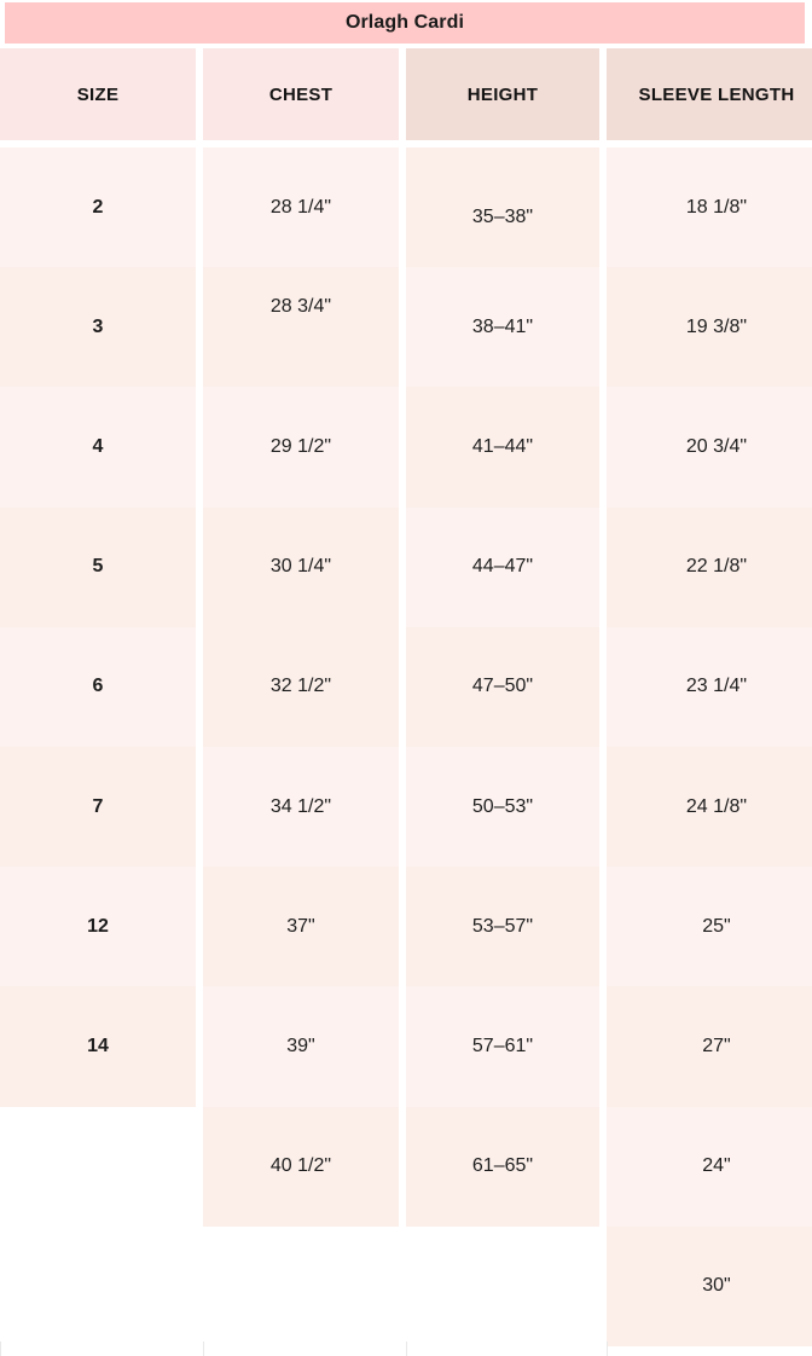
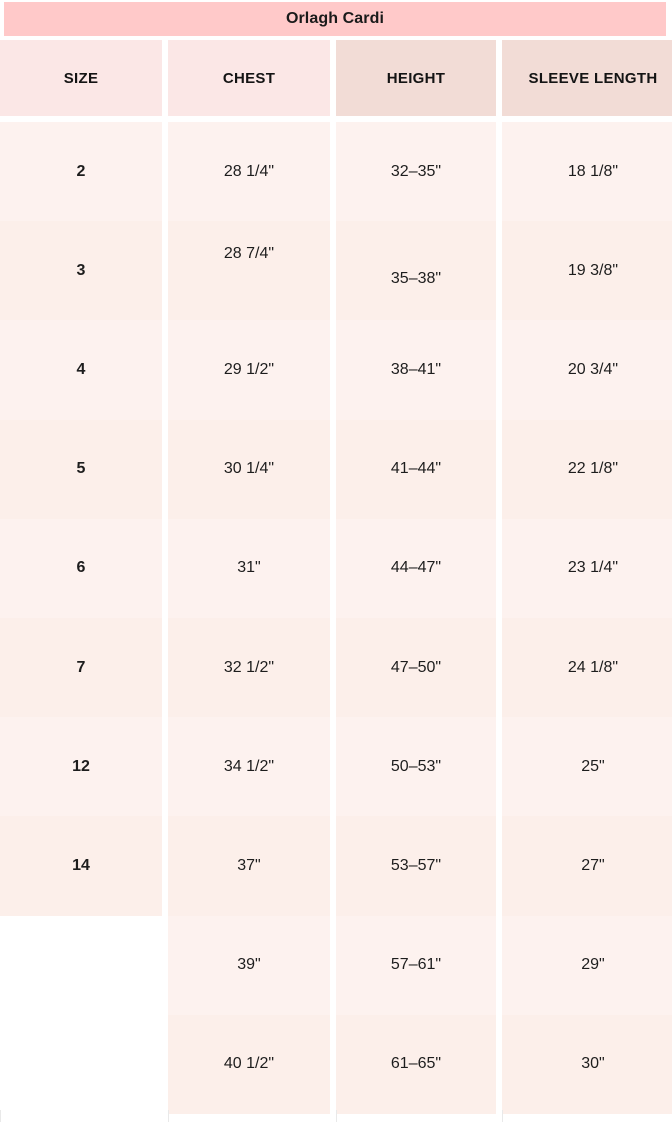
  Orlagh Cardi
  SIZE
  2
  3
  4
  5
  6
  7
  12
  14
  CHEST
  28 1/4"
- 28 3/4"
+ 28 7/4"
  29 1/2"
  30 1/4"
+ 31"
  32 1/2"
  34 1/2"
  37"
  39"
  40 1/2"
  HEIGHT
+ 32–35"
  35–38"
  38–41"
  41–44"
  44–47"
  47–50"
  50–53"
  53–57"
  57–61"
  61–65"
  SLEEVE LENGTH
  18 1/8"
  19 3/8"
  20 3/4"
  22 1/8"
  23 1/4"
  24 1/8"
  25"
  27"
- 24"
+ 29"
  30"
